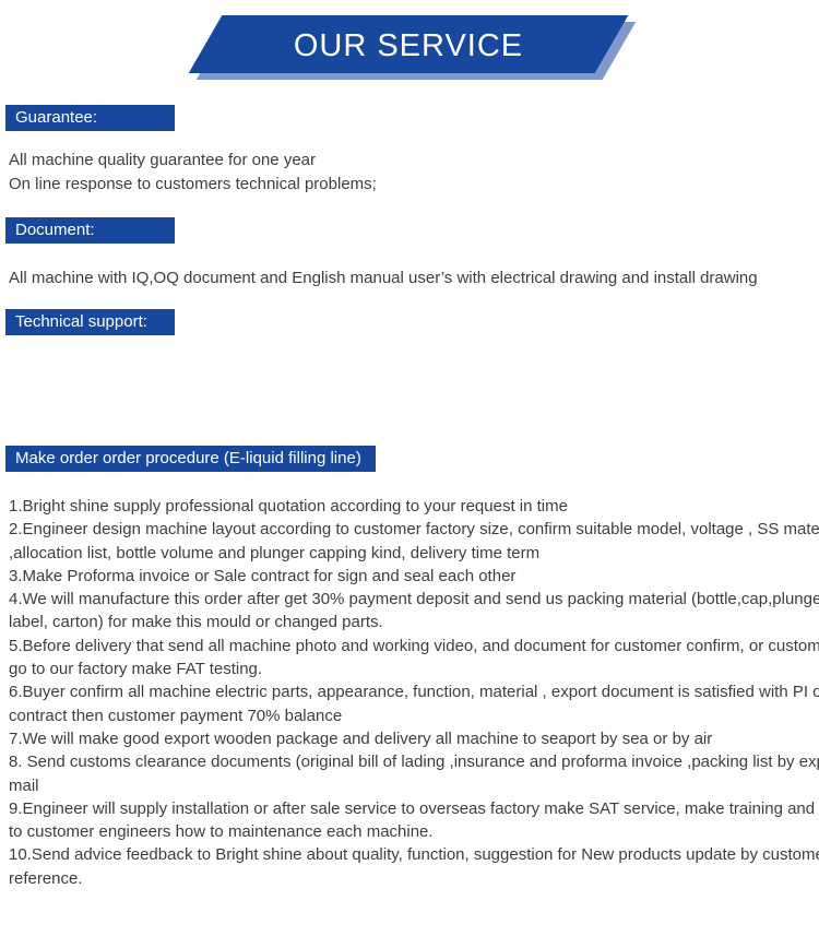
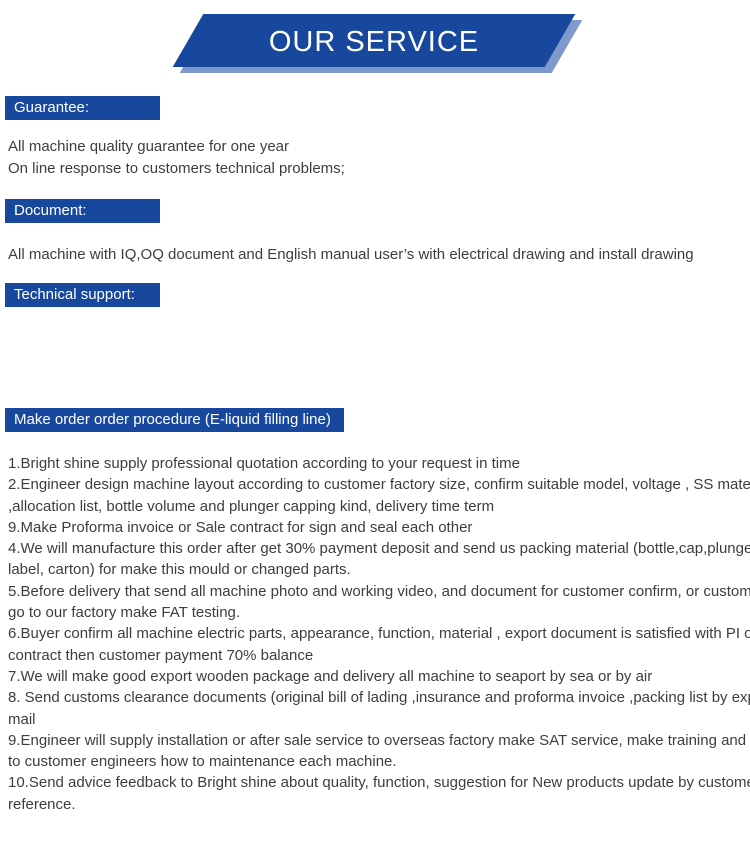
  OUR SERVICE
  Guarantee:
  All machine quality guarantee for one year
  On line response to customers technical problems;
  Document:
  All machine with IQ,OQ document and English manual user’s with electrical drawing and install drawing
  Technical support:
  Make order order procedure (E-liquid filling line)
  1.Bright shine supply professional quotation according to your request in time
  2.Engineer design machine layout according to customer factory size, confirm suitable model, voltage , SS mate
  ,allocation list, bottle volume and plunger capping kind, delivery time term
- 3.Make Proforma invoice or Sale contract for sign and seal each other
+ 9.Make Proforma invoice or Sale contract for sign and seal each other
  4.We will manufacture this order after get 30% payment deposit and send us packing material (bottle,cap,plunge
  label, carton) for make this mould or changed parts.
  5.Before delivery that send all machine photo and working video, and document for customer confirm, or custom
  go to our factory make FAT testing.
  6.Buyer confirm all machine electric parts, appearance, function, material , export document is satisfied with PI o
  contract then customer payment 70% balance
  7.We will make good export wooden package and delivery all machine to seaport by sea or by air
  8. Send customs clearance documents (original bill of lading ,insurance and proforma invoice ,packing list by ex
  mail
  9.Engineer will supply installation or after sale service to overseas factory make SAT service, make training and
  to customer engineers how to maintenance each machine.
  10.Send advice feedback to Bright shine about quality, function, suggestion for New products update by custom
  reference.
